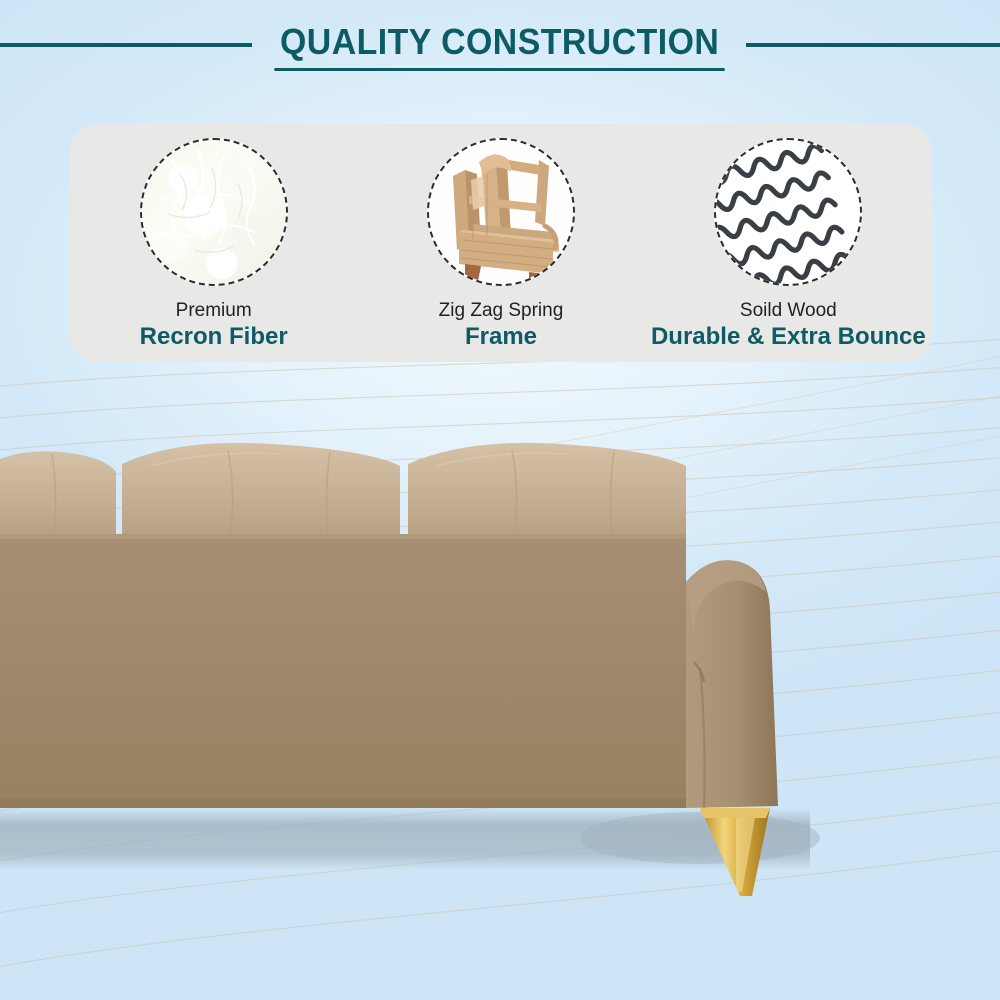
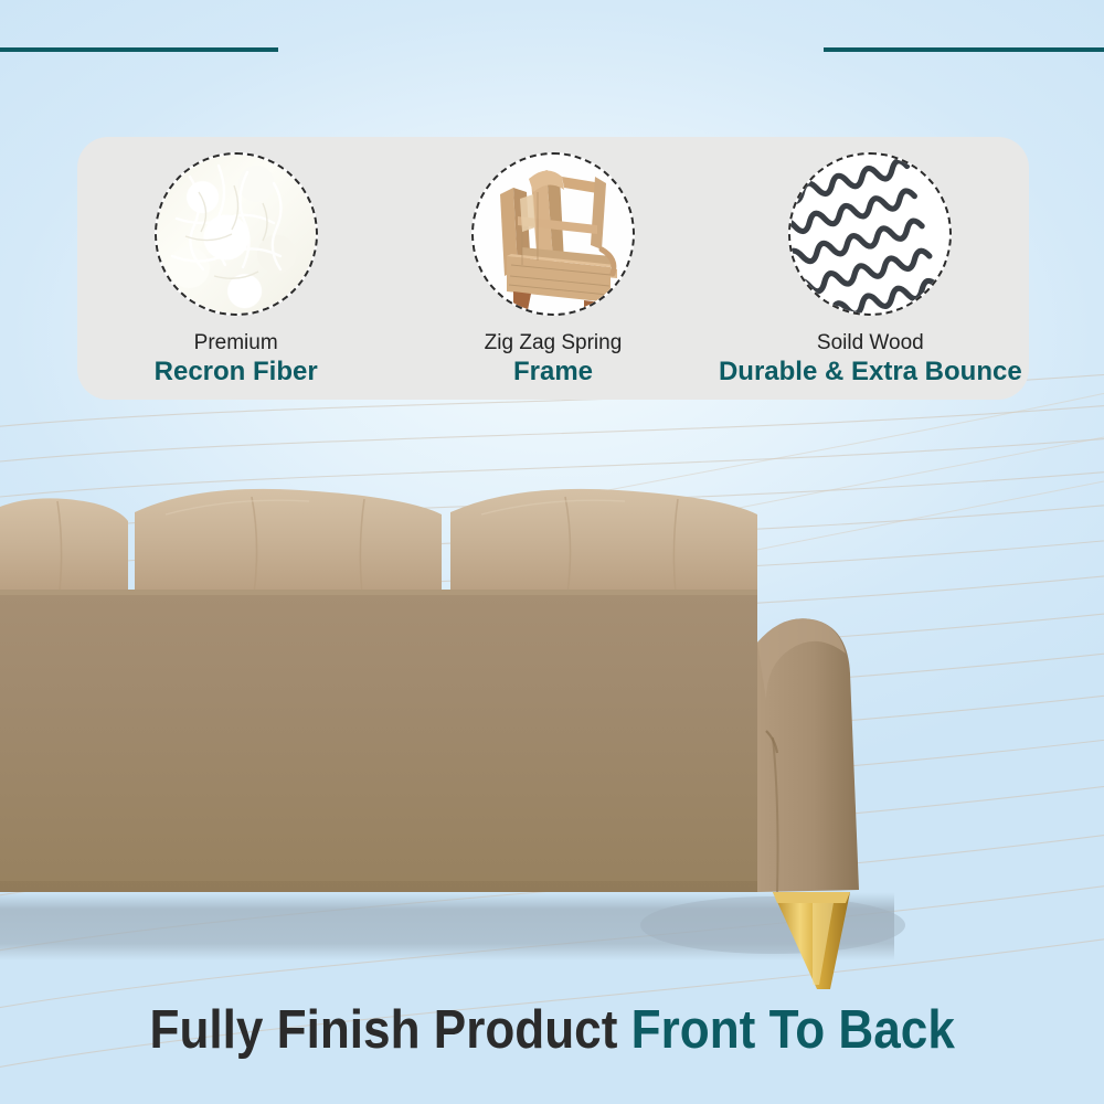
- QUALITY CONSTRUCTION
  Premium
  Recron Fiber
  Zig Zag Spring
  Frame
  Soild Wood
  Durable & Extra Bounce
+ Fully Finish Product Front To Back
